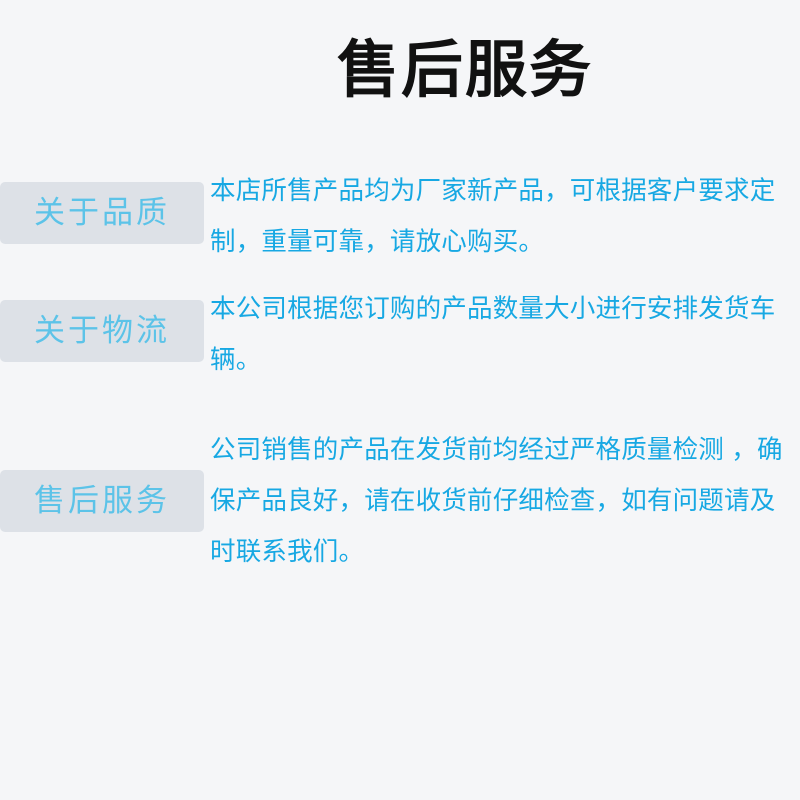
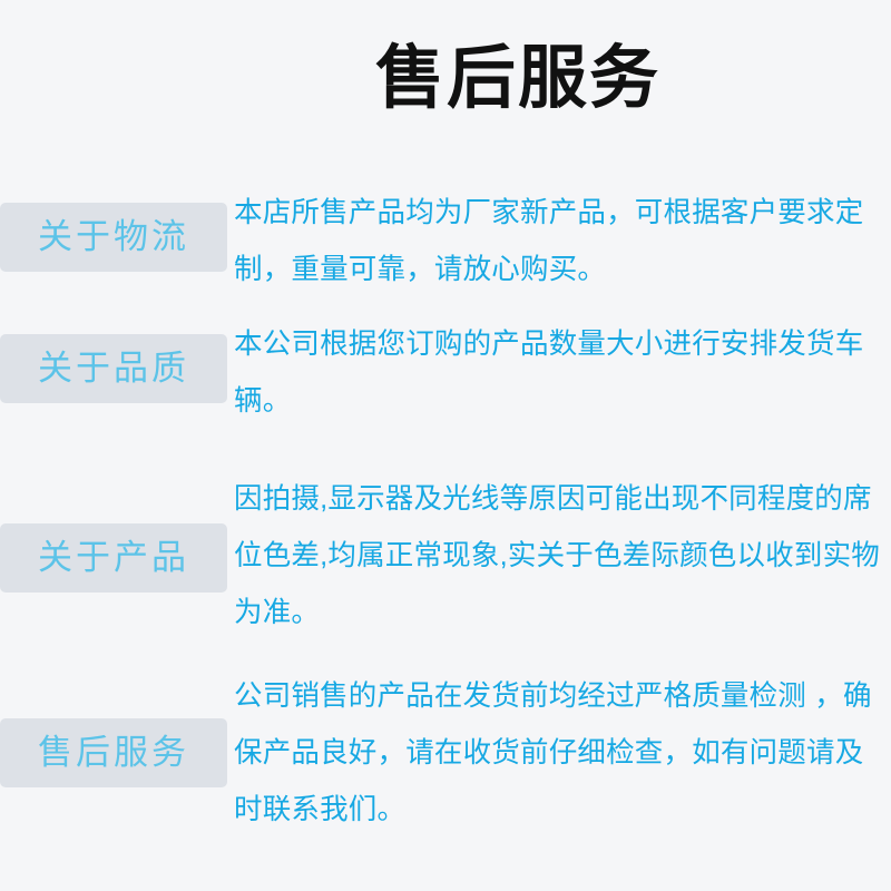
  售后服务
- 关于品质
+ 关于物流
  本店所售产品均为厂家新产品，可根据客户要求定制，重量可靠，请放心购买。
- 关于物流
+ 关于品质
  本公司根据您订购的产品数量大小进行安排发货车辆。
+ 关于产品
+ 因拍摄,显示器及光线等原因可能出现不同程度的席位色差,均属正常现象,实关于色差际颜色以收到实物为准。
  售后服务
  公司销售的产品在发货前均经过严格质量检测 ，确保产品良好，请在收货前仔细检查，如有问题请及时联系我们。
